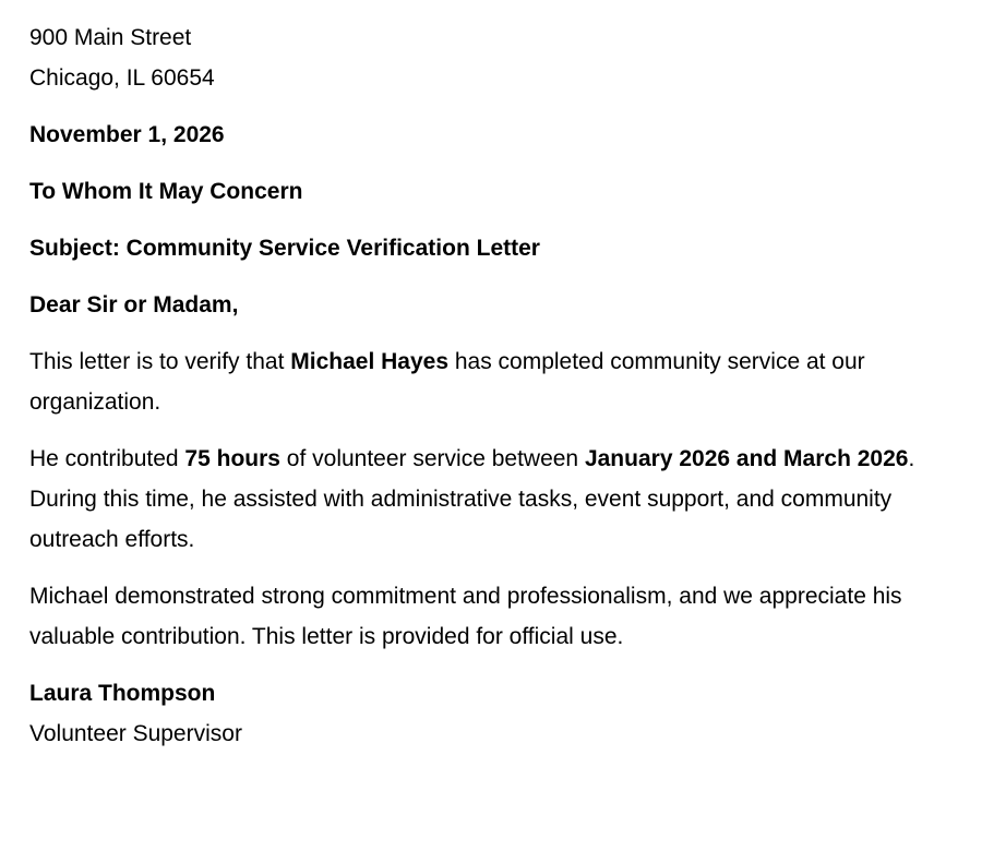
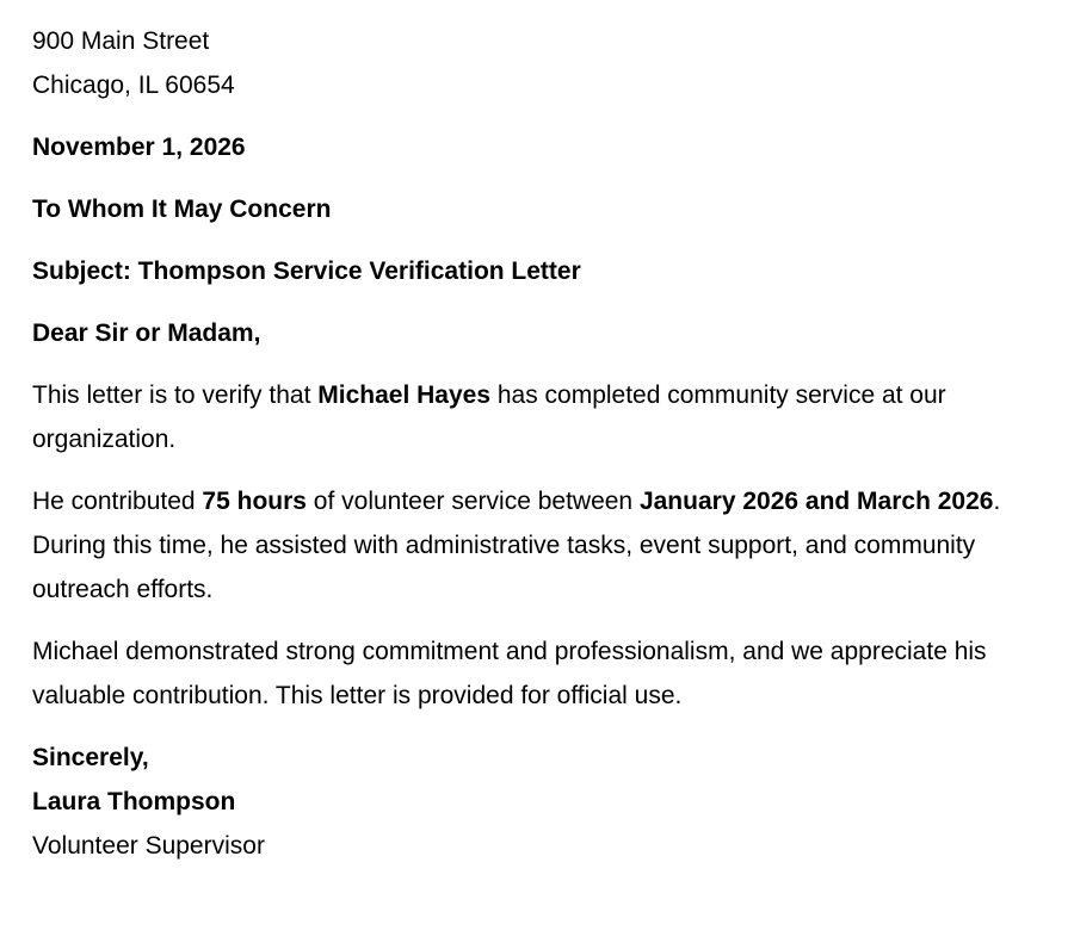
  900 Main Street
  Chicago, IL 60654
  November 1, 2026
  To Whom It May Concern
- Subject: Community Service Verification Letter
+ Subject: Thompson Service Verification Letter
  Dear Sir or Madam,
  This letter is to verify that Michael Hayes has completed community service at our organization.
  He contributed 75 hours of volunteer service between January 2026 and March 2026. During this time, he assisted with administrative tasks, event support, and community outreach efforts.
  Michael demonstrated strong commitment and professionalism, and we appreciate his valuable contribution. This letter is provided for official use.
+ Sincerely,
  Laura Thompson
  Volunteer Supervisor
